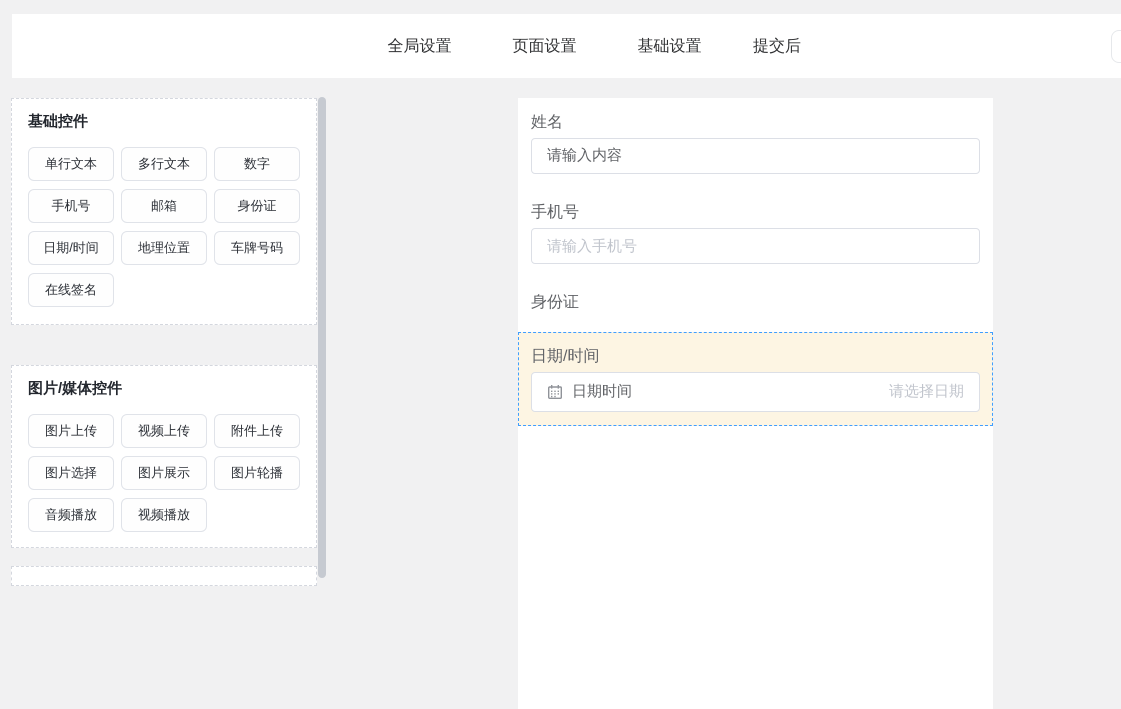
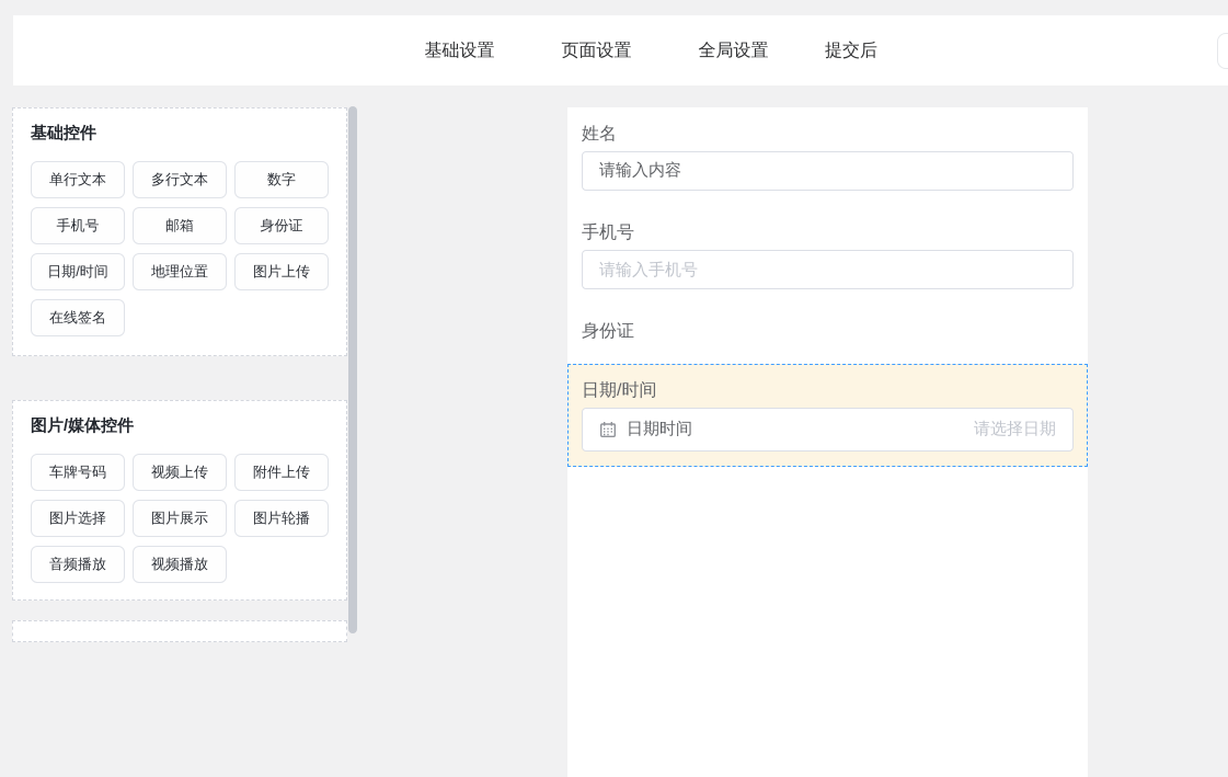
- 全局设置
+ 基础设置
  页面设置
- 基础设置
+ 全局设置
  提交后
  基础控件
  单行文本
  多行文本
  数字
  手机号
  邮箱
  身份证
  日期/时间
  地理位置
- 车牌号码
+ 图片上传
  在线签名
  图片/媒体控件
- 图片上传
+ 车牌号码
  视频上传
  附件上传
  图片选择
  图片展示
  图片轮播
  音频播放
  视频播放
  姓名
  请输入内容
  手机号
  请输入手机号
  身份证
  日期/时间
  日期时间
  请选择日期
